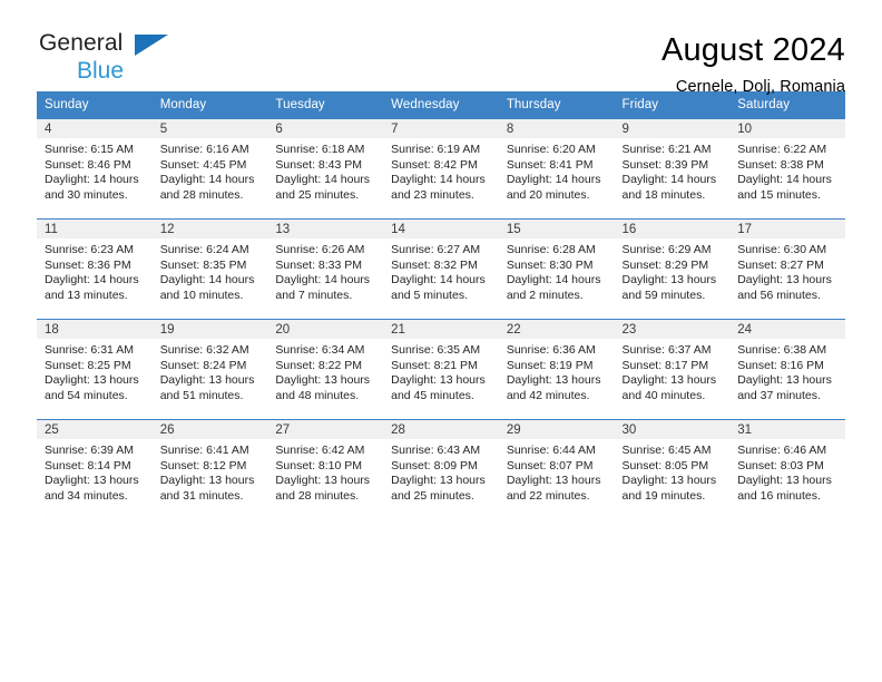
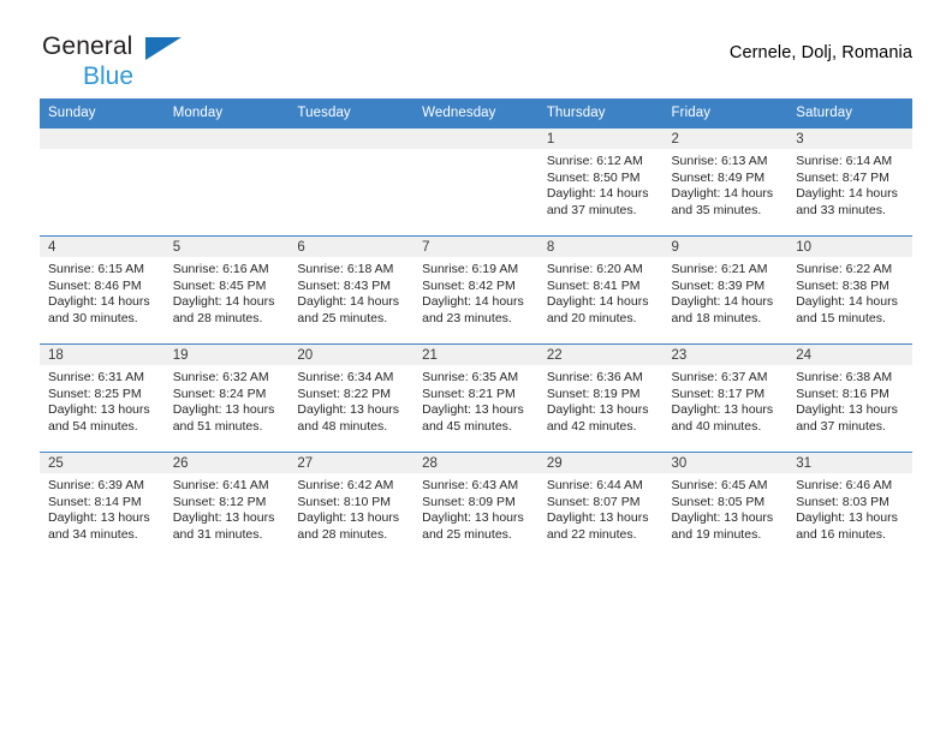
  General
  Blue
- August 2024
  Cernele, Dolj, Romania
  Sunday	Monday	Tuesday	Wednesday	Thursday	Friday	Saturday
+ 				1Sunrise: 6:12 AMSunset: 8:50 PMDaylight: 14 hoursand 37 minutes.	2Sunrise: 6:13 AMSunset: 8:49 PMDaylight: 14 hoursand 35 minutes.	3Sunrise: 6:14 AMSunset: 8:47 PMDaylight: 14 hoursand 33 minutes.
- 4Sunrise: 6:15 AMSunset: 8:46 PMDaylight: 14 hoursand 30 minutes.	5Sunrise: 6:16 AMSunset: 4:45 PMDaylight: 14 hoursand 28 minutes.	6Sunrise: 6:18 AMSunset: 8:43 PMDaylight: 14 hoursand 25 minutes.	7Sunrise: 6:19 AMSunset: 8:42 PMDaylight: 14 hoursand 23 minutes.	8Sunrise: 6:20 AMSunset: 8:41 PMDaylight: 14 hoursand 20 minutes.	9Sunrise: 6:21 AMSunset: 8:39 PMDaylight: 14 hoursand 18 minutes.	10Sunrise: 6:22 AMSunset: 8:38 PMDaylight: 14 hoursand 15 minutes.
+ 4Sunrise: 6:15 AMSunset: 8:46 PMDaylight: 14 hoursand 30 minutes.	5Sunrise: 6:16 AMSunset: 8:45 PMDaylight: 14 hoursand 28 minutes.	6Sunrise: 6:18 AMSunset: 8:43 PMDaylight: 14 hoursand 25 minutes.	7Sunrise: 6:19 AMSunset: 8:42 PMDaylight: 14 hoursand 23 minutes.	8Sunrise: 6:20 AMSunset: 8:41 PMDaylight: 14 hoursand 20 minutes.	9Sunrise: 6:21 AMSunset: 8:39 PMDaylight: 14 hoursand 18 minutes.	10Sunrise: 6:22 AMSunset: 8:38 PMDaylight: 14 hoursand 15 minutes.
- 11Sunrise: 6:23 AMSunset: 8:36 PMDaylight: 14 hoursand 13 minutes.	12Sunrise: 6:24 AMSunset: 8:35 PMDaylight: 14 hoursand 10 minutes.	13Sunrise: 6:26 AMSunset: 8:33 PMDaylight: 14 hoursand 7 minutes.	14Sunrise: 6:27 AMSunset: 8:32 PMDaylight: 14 hoursand 5 minutes.	15Sunrise: 6:28 AMSunset: 8:30 PMDaylight: 14 hoursand 2 minutes.	16Sunrise: 6:29 AMSunset: 8:29 PMDaylight: 13 hoursand 59 minutes.	17Sunrise: 6:30 AMSunset: 8:27 PMDaylight: 13 hoursand 56 minutes.
  18Sunrise: 6:31 AMSunset: 8:25 PMDaylight: 13 hoursand 54 minutes.	19Sunrise: 6:32 AMSunset: 8:24 PMDaylight: 13 hoursand 51 minutes.	20Sunrise: 6:34 AMSunset: 8:22 PMDaylight: 13 hoursand 48 minutes.	21Sunrise: 6:35 AMSunset: 8:21 PMDaylight: 13 hoursand 45 minutes.	22Sunrise: 6:36 AMSunset: 8:19 PMDaylight: 13 hoursand 42 minutes.	23Sunrise: 6:37 AMSunset: 8:17 PMDaylight: 13 hoursand 40 minutes.	24Sunrise: 6:38 AMSunset: 8:16 PMDaylight: 13 hoursand 37 minutes.
  25Sunrise: 6:39 AMSunset: 8:14 PMDaylight: 13 hoursand 34 minutes.	26Sunrise: 6:41 AMSunset: 8:12 PMDaylight: 13 hoursand 31 minutes.	27Sunrise: 6:42 AMSunset: 8:10 PMDaylight: 13 hoursand 28 minutes.	28Sunrise: 6:43 AMSunset: 8:09 PMDaylight: 13 hoursand 25 minutes.	29Sunrise: 6:44 AMSunset: 8:07 PMDaylight: 13 hoursand 22 minutes.	30Sunrise: 6:45 AMSunset: 8:05 PMDaylight: 13 hoursand 19 minutes.	31Sunrise: 6:46 AMSunset: 8:03 PMDaylight: 13 hoursand 16 minutes.
